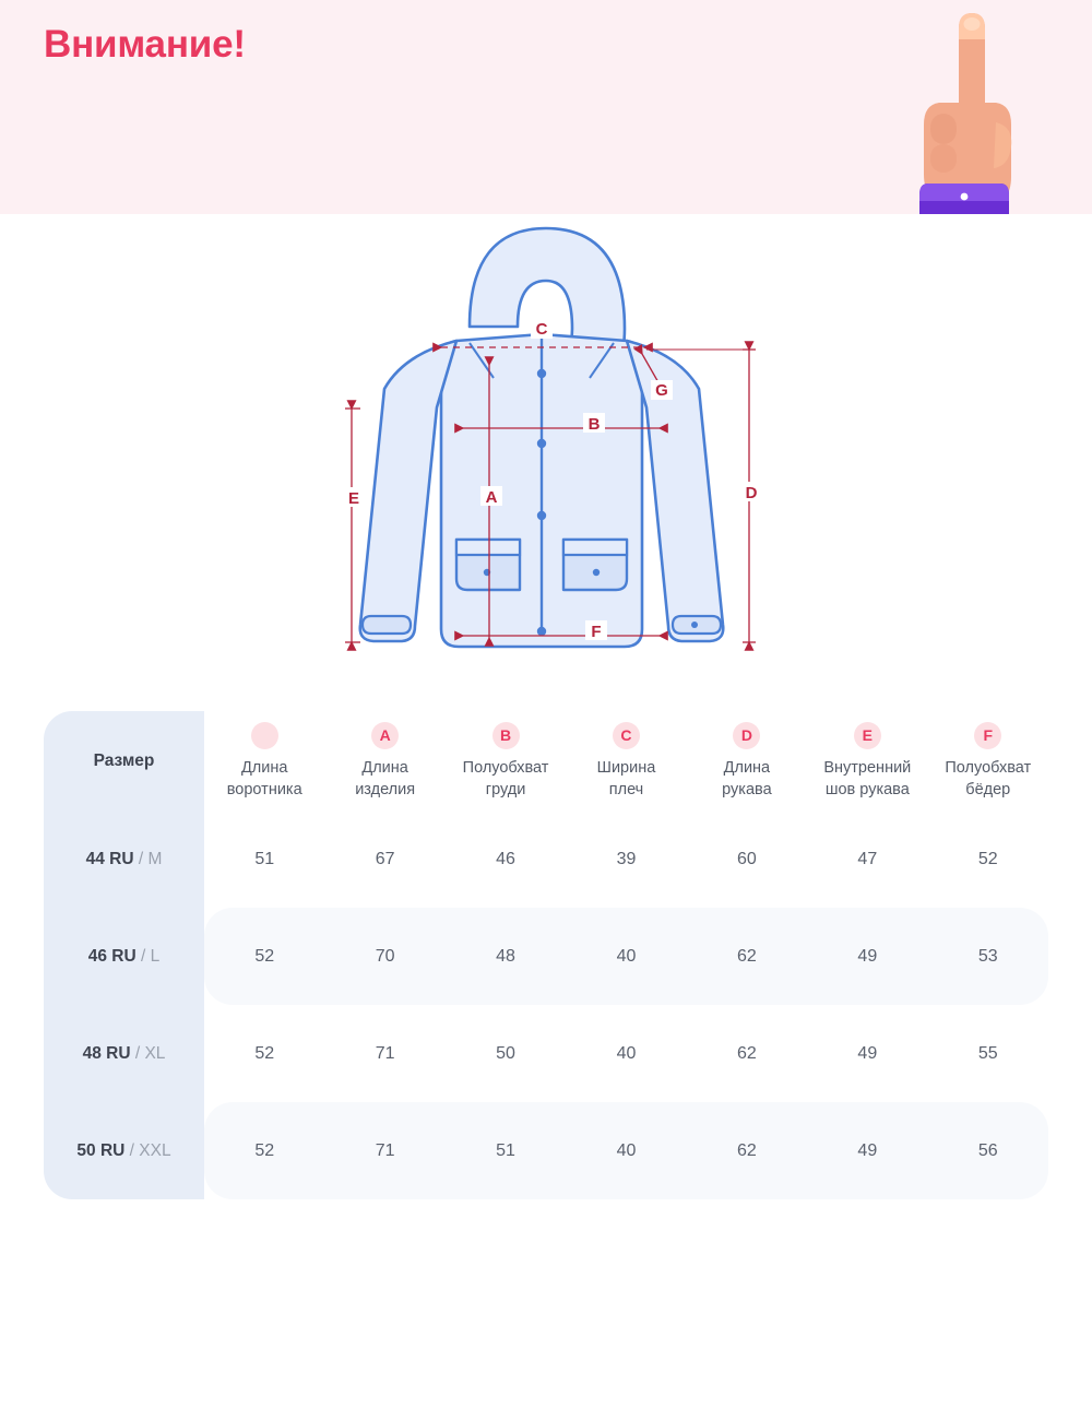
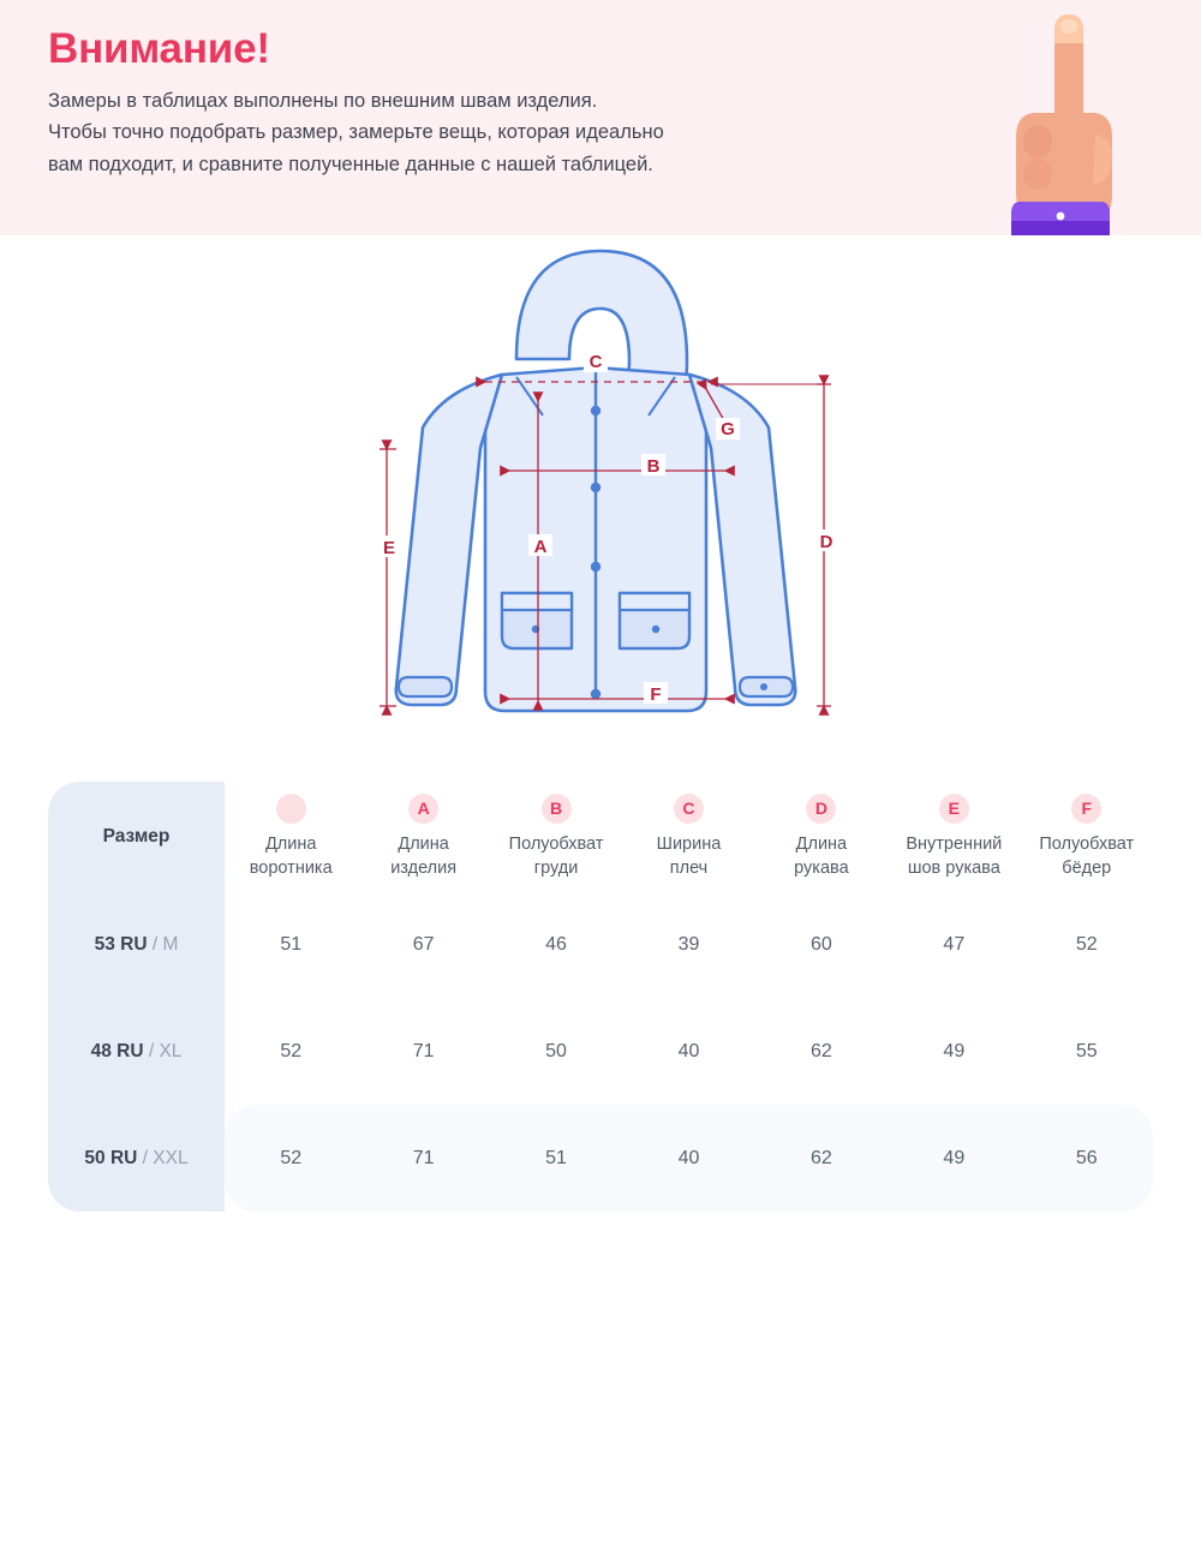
  Внимание!
+ Замеры в таблицах выполнены по внешним швам изделия.
+ Чтобы точно подобрать размер, замерьте вещь, которая идеально
+ вам подходит, и сравните полученные данные с нашей таблицей.
  C
  G
  B
  A
  F
  E
  D
  Размер	Длина воротника	A Длина изделия	B Полуобхват груди	C Ширина плеч	D Длина рукава	E Внутренний шов рукава	F Полуобхват бёдер
- 44 RU / M	51	67	46	39	60	47	52
+ 53 RU / M	51	67	46	39	60	47	52
- 46 RU / L	52	70	48	40	62	49	53
  48 RU / XL	52	71	50	40	62	49	55
  50 RU / XXL	52	71	51	40	62	49	56
